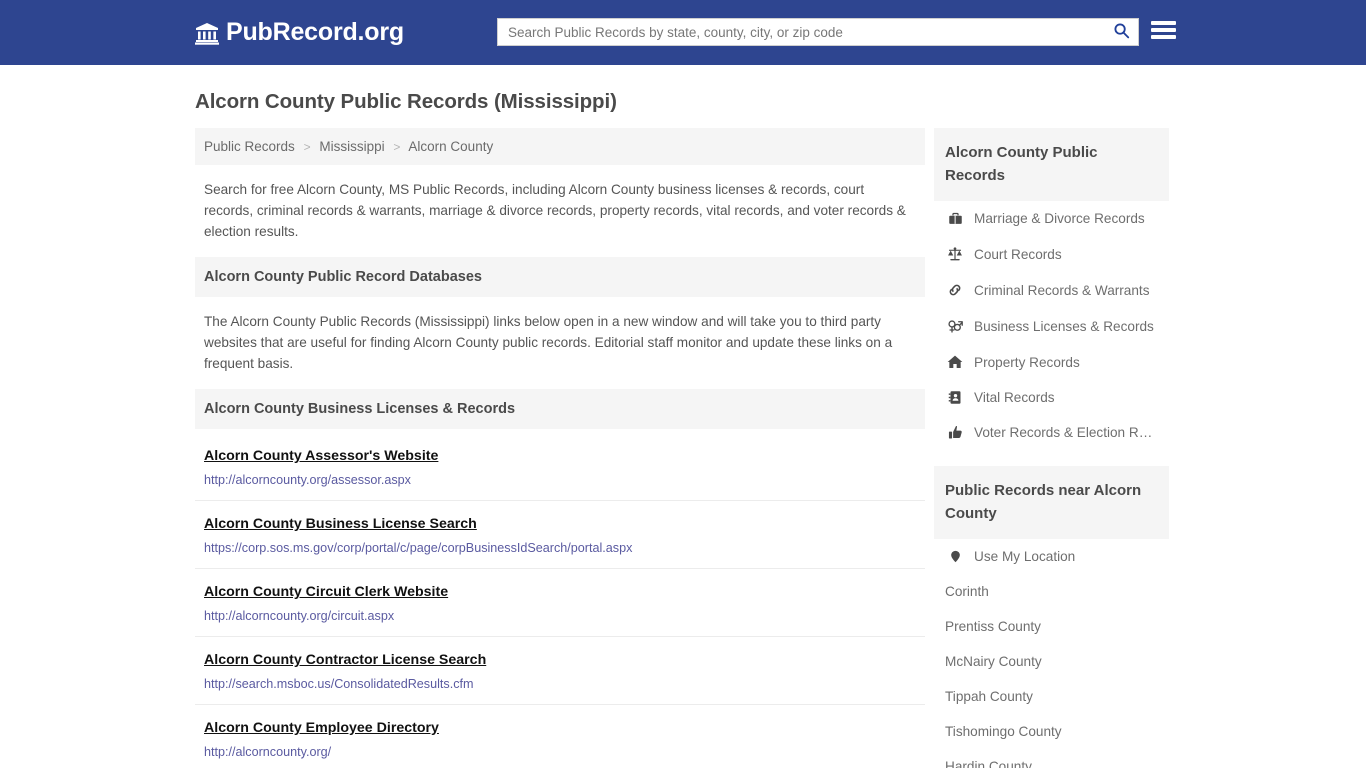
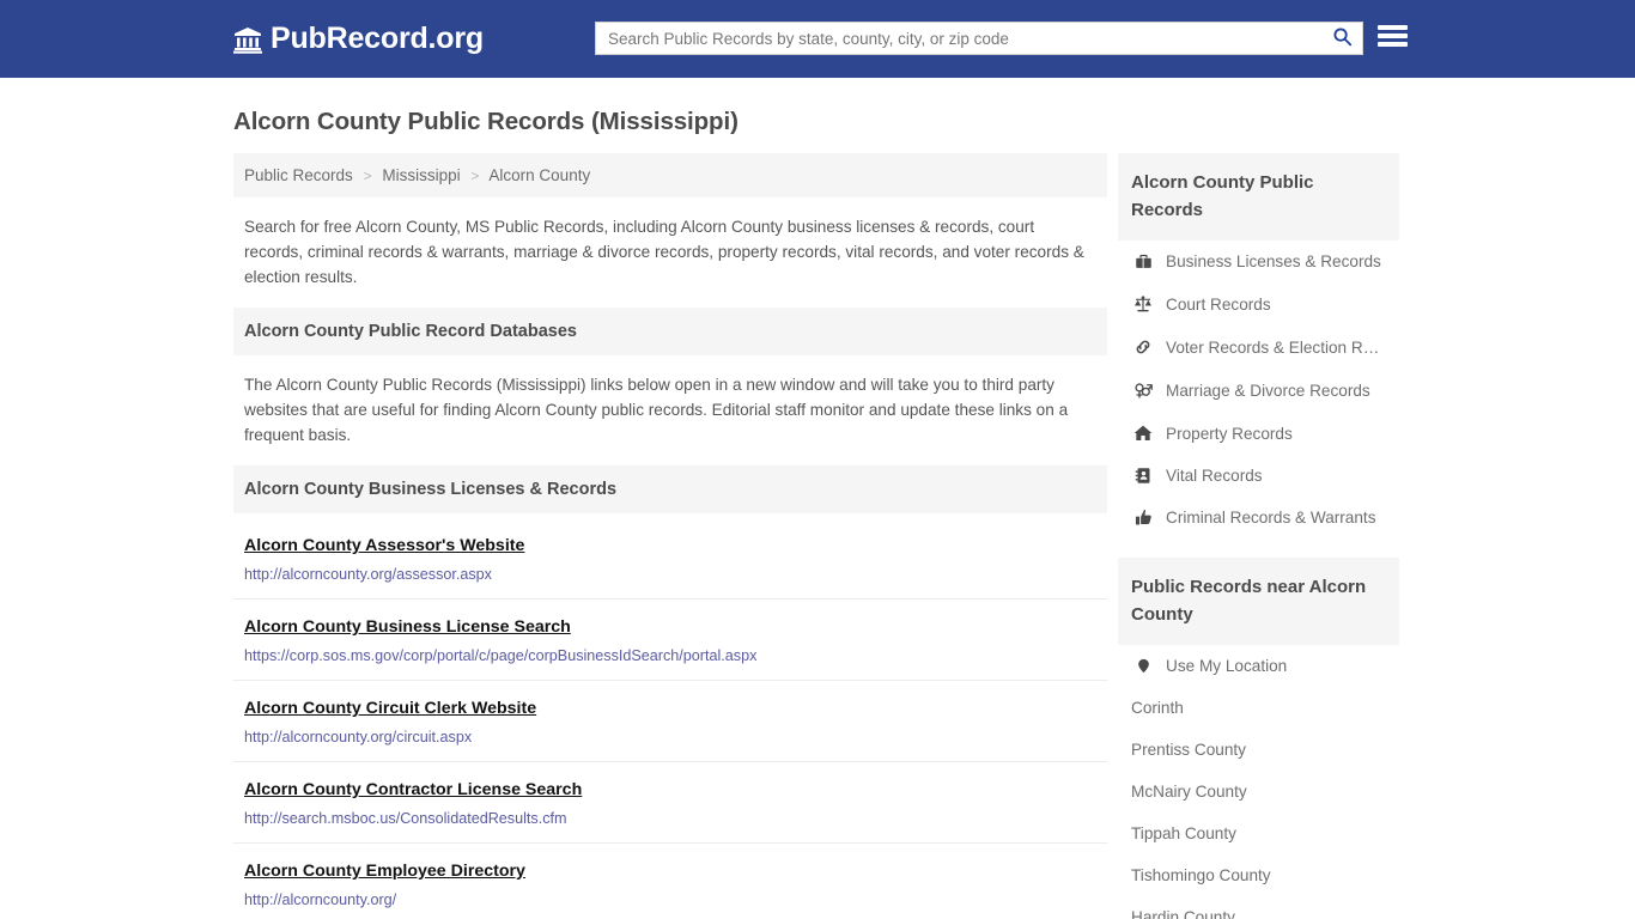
  PubRecord.org
  Search Public Records by state, county, city, or zip code
  Alcorn County Public Records (Mississippi)
  Public Records > Mississippi > Alcorn County
  Search for free Alcorn County, MS Public Records, including Alcorn County business licenses & records, court records, criminal records & warrants, marriage & divorce records, property records, vital records, and voter records & election results.
  Alcorn County Public Record Databases
  The Alcorn County Public Records (Mississippi) links below open in a new window and will take you to third party websites that are useful for finding Alcorn County public records. Editorial staff monitor and update these links on a frequent basis.
  Alcorn County Business Licenses & Records
  Alcorn County Assessor's Website
  http://alcorncounty.org/assessor.aspx
  Alcorn County Business License Search
  https://corp.sos.ms.gov/corp/portal/c/page/corpBusinessIdSearch/portal.aspx
  Alcorn County Circuit Clerk Website
  http://alcorncounty.org/circuit.aspx
  Alcorn County Contractor License Search
  http://search.msboc.us/ConsolidatedResults.cfm
  Alcorn County Employee Directory
  http://alcorncounty.org/
  Alcorn County Public Records
- Marriage & Divorce Records
+ Business Licenses & Records
  Court Records
- Criminal Records & Warrants
+ Voter Records & Election R…
- Business Licenses & Records
+ Marriage & Divorce Records
  Property Records
  Vital Records
- Voter Records & Election R…
+ Criminal Records & Warrants
  Public Records near Alcorn County
  Use My Location
  Corinth
  Prentiss County
  McNairy County
  Tippah County
  Tishomingo County
  Hardin County
